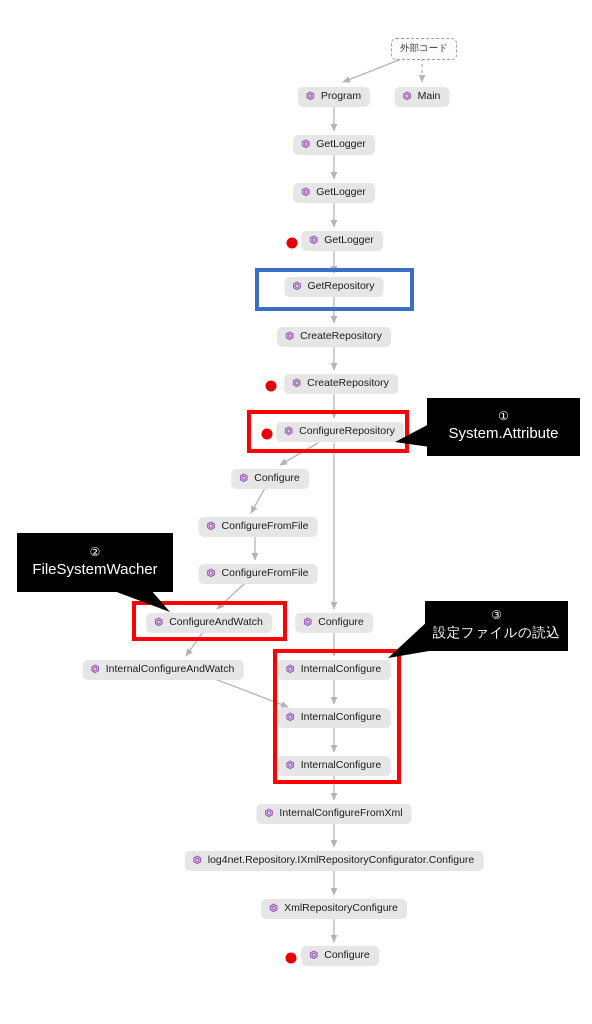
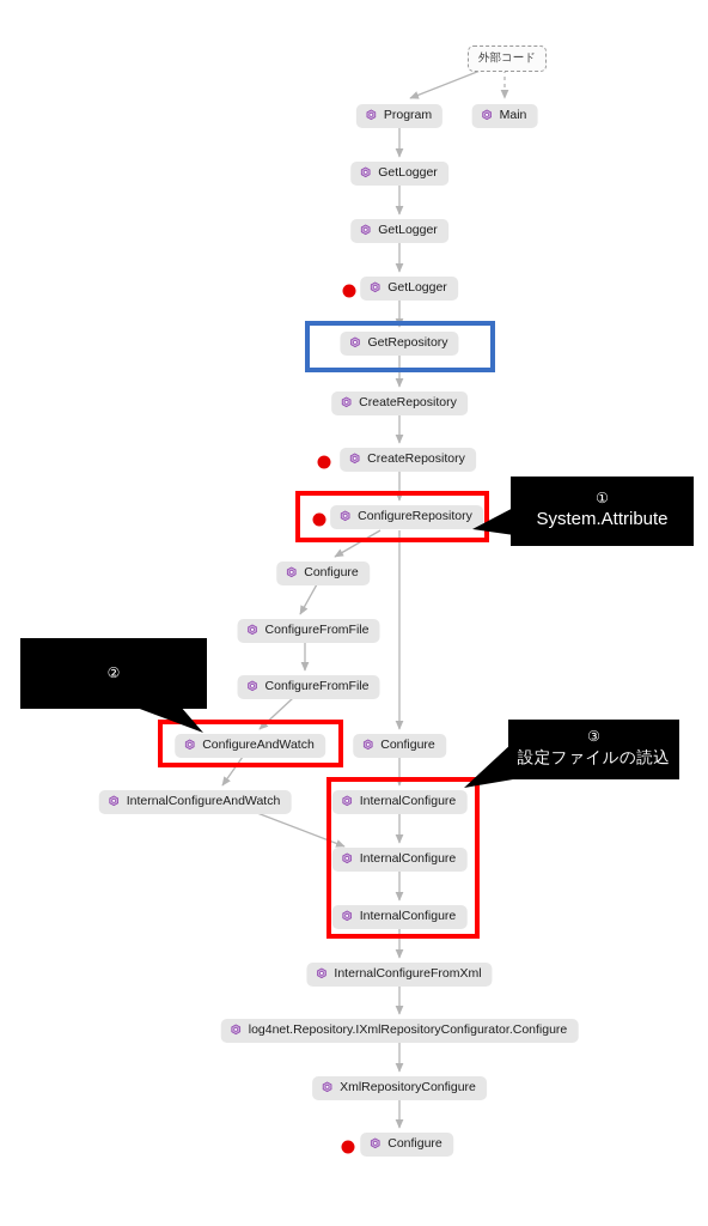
  外部コード
  Program
  Main
  GetLogger
  GetLogger
  GetLogger
  GetRepository
  CreateRepository
  CreateRepository
  ConfigureRepository
  Configure
  ConfigureFromFile
  ConfigureFromFile
  ConfigureAndWatch
  Configure
  InternalConfigureAndWatch
  InternalConfigure
  InternalConfigure
  InternalConfigure
  InternalConfigureFromXml
  log4net.Repository.IXmlRepositoryConfigurator.Configure
  XmlRepositoryConfigure
  Configure
  ①
  System.Attribute
  ②
- FileSystemWacher
  ③
  設定ファイルの読込
